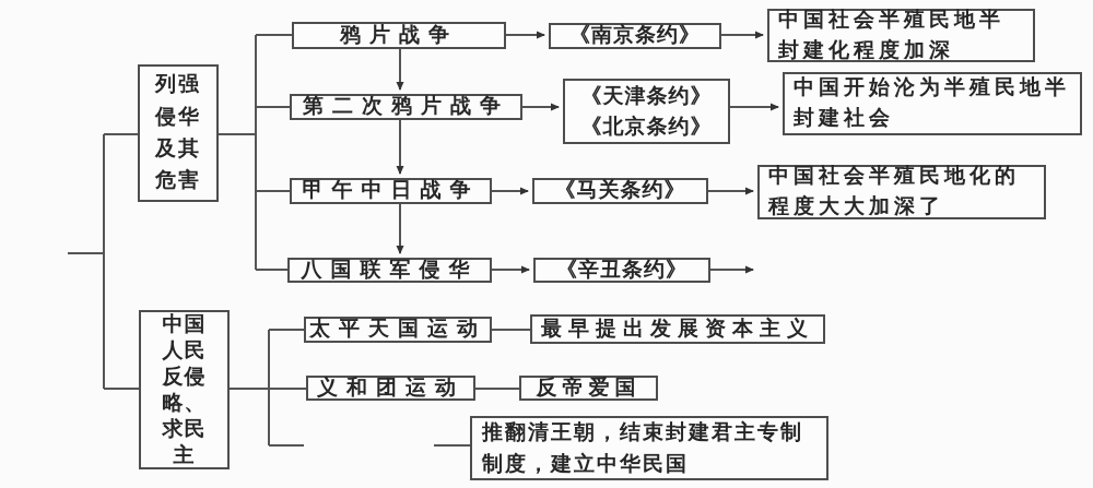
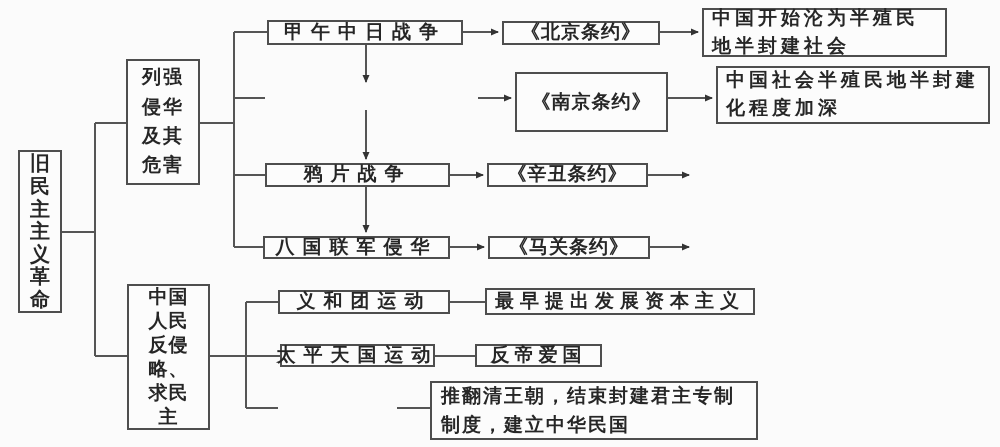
+ 旧民主主义革命
  列强侵华及其危害
  中国人民反侵略、求民主
- 鸦片战争
+ 甲午中日战争
- 《南京条约》
+ 《北京条约》
- 中国社会半殖民地半封建化程度加深
+ 中国开始沦为半殖民地半封建社会
- 第二次鸦片战争
- 《天津条约》
- 《北京条约》
+ 《南京条约》
- 中国开始沦为半殖民地半封建社会
+ 中国社会半殖民地半封建化程度加深
- 甲午中日战争
+ 鸦片战争
- 《马关条约》
+ 《辛丑条约》
- 中国社会半殖民地化的程度大大加深了
  八国联军侵华
- 《辛丑条约》
+ 《马关条约》
- 太平天国运动
+ 义和团运动
  最早提出发展资本主义
- 义和团运动
+ 太平天国运动
  反帝爱国
  推翻清王朝，结束封建君主专制制度，建立中华民国
